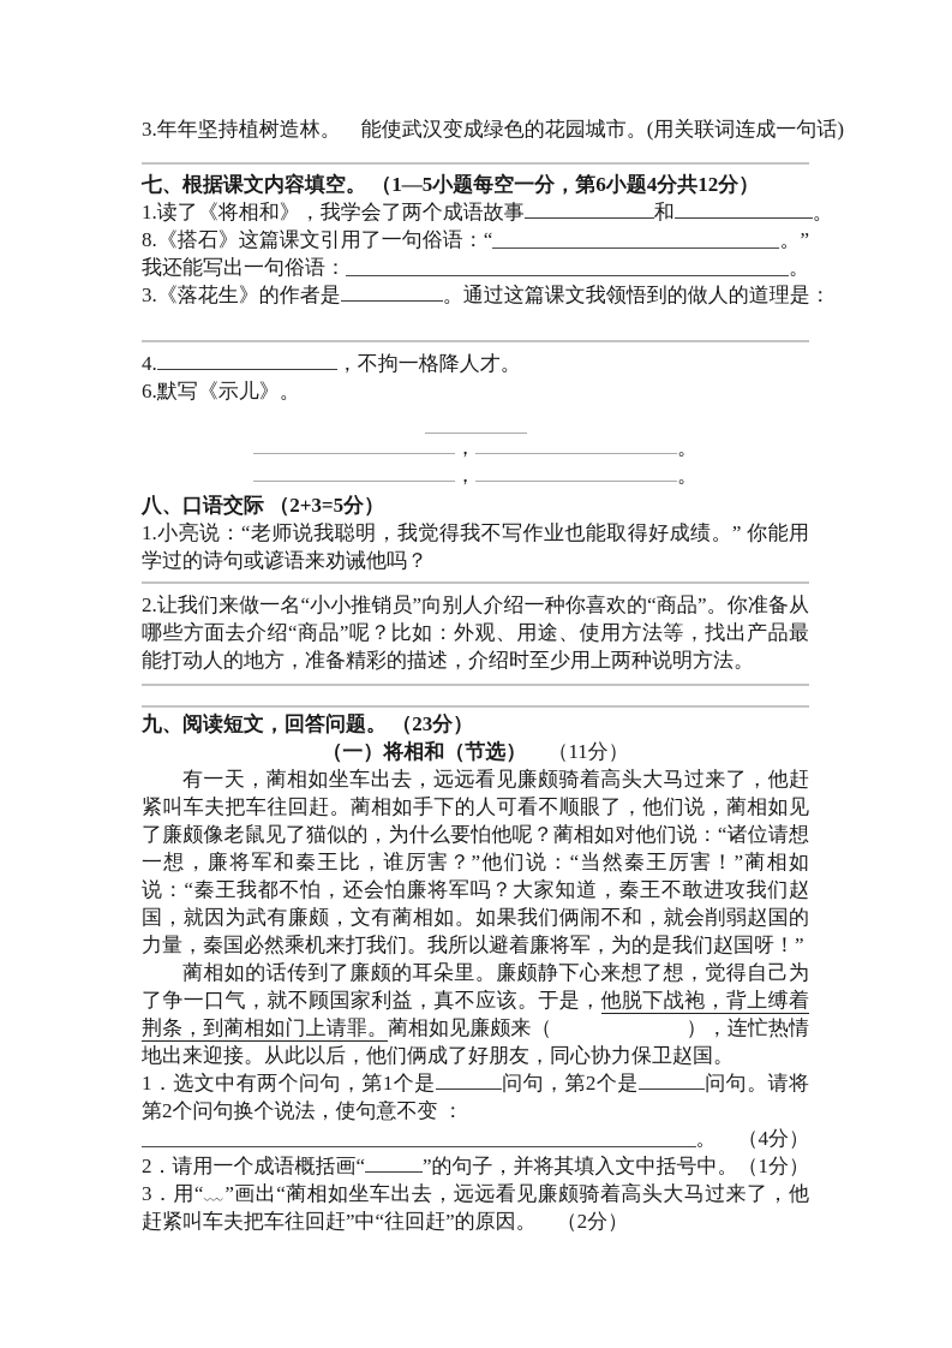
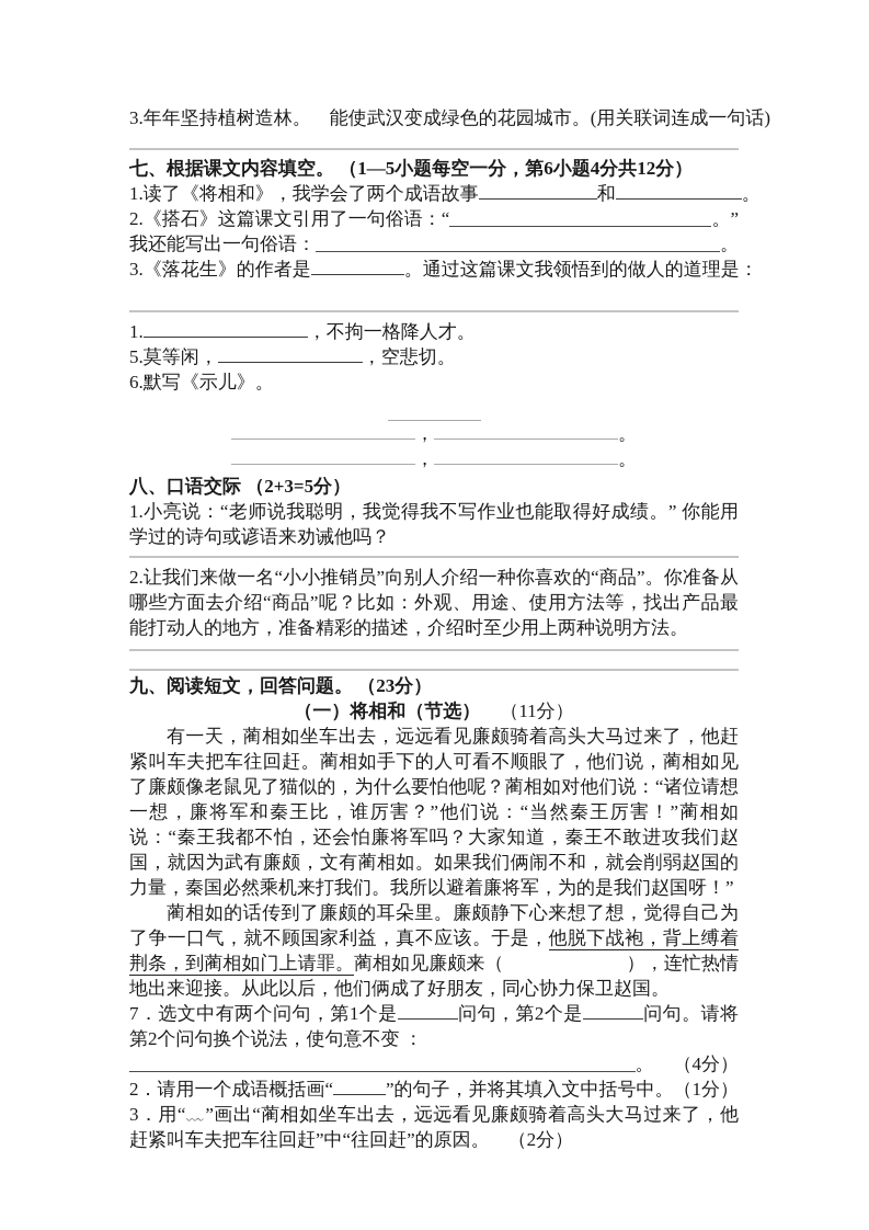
  3.年年坚持植树造林。 能使武汉变成绿色的花园城市。(用关联词连成一句话)
  七、根据课文内容填空。 （1—5小题每空一分，第6小题4分共12分）
  1.读了《将相和》，我学会了两个成语故事 和 。
- 8.《搭石》这篇课文引用了一句俗语：“
+ 2.《搭石》这篇课文引用了一句俗语：“
  。”
  我还能写出一句俗语：
  。
  3.《落花生》的作者是 。通过这篇课文我领悟到的做人的道理是：
- 4. ，不拘一格降人才。
+ 1. ，不拘一格降人才。
+ 5.莫等闲， ，空悲切。
  6.默写《示儿》。
  ，
  。
  ，
  。
  八、口语交际 （2+3=5分）
  1.小亮说：“老师说我聪明，我觉得我不写作业也能取得好成绩。” 你能用学过的诗句或谚语来劝诫他吗？
  2.让我们来做一名“小小推销员”向别人介绍一种你喜欢的“商品”。你准备从哪些方面去介绍“商品”呢？比如：外观、用途、使用方法等，找出产品最能打动人的地方，准备精彩的描述，介绍时至少用上两种说明方法。
  九、阅读短文，回答问题。 （23分）
  （一）将相和（节选）
  （11分）
  有一天，蔺相如坐车出去，远远看见廉颇骑着高头大马过来了，他赶紧叫车夫把车往回赶。蔺相如手下的人可看不顺眼了，他们说，蔺相如见了廉颇像老鼠见了猫似的，为什么要怕他呢？蔺相如对他们说：“诸位请想一想，廉将军和秦王比，谁厉害？”他们说：“当然秦王厉害！”蔺相如说：“秦王我都不怕，还会怕廉将军吗？大家知道，秦王不敢进攻我们赵国，就因为武有廉颇，文有蔺相如。如果我们俩闹不和，就会削弱赵国的力量，秦国必然乘机来打我们。我所以避着廉将军，为的是我们赵国呀！”
  蔺相如的话传到了廉颇的耳朵里。廉颇静下心来想了想，觉得自己为了争一口气，就不顾国家利益，真不应该。于是，他脱下战袍，背上缚着荆条，到蔺相如门上请罪。蔺相如见廉颇来（ ），连忙热情地出来迎接。从此以后，他们俩成了好朋友，同心协力保卫赵国。
- 1．选文中有两个问句，第1个是 问句，第2个是 问句。请将第2个问句换个说法，使句意不变 ：
+ 7．选文中有两个问句，第1个是 问句，第2个是 问句。请将第2个问句换个说法，使句意不变 ：
  。
  （4分）
  2．请用一个成语概括画“
  ”的句子，并将其填入文中括号中。
  （1分）
  3．用“﹏”画出“蔺相如坐车出去，远远看见廉颇骑着高头大马过来了，他赶紧叫车夫把车往回赶”中“往回赶”的原因。 （2分）
